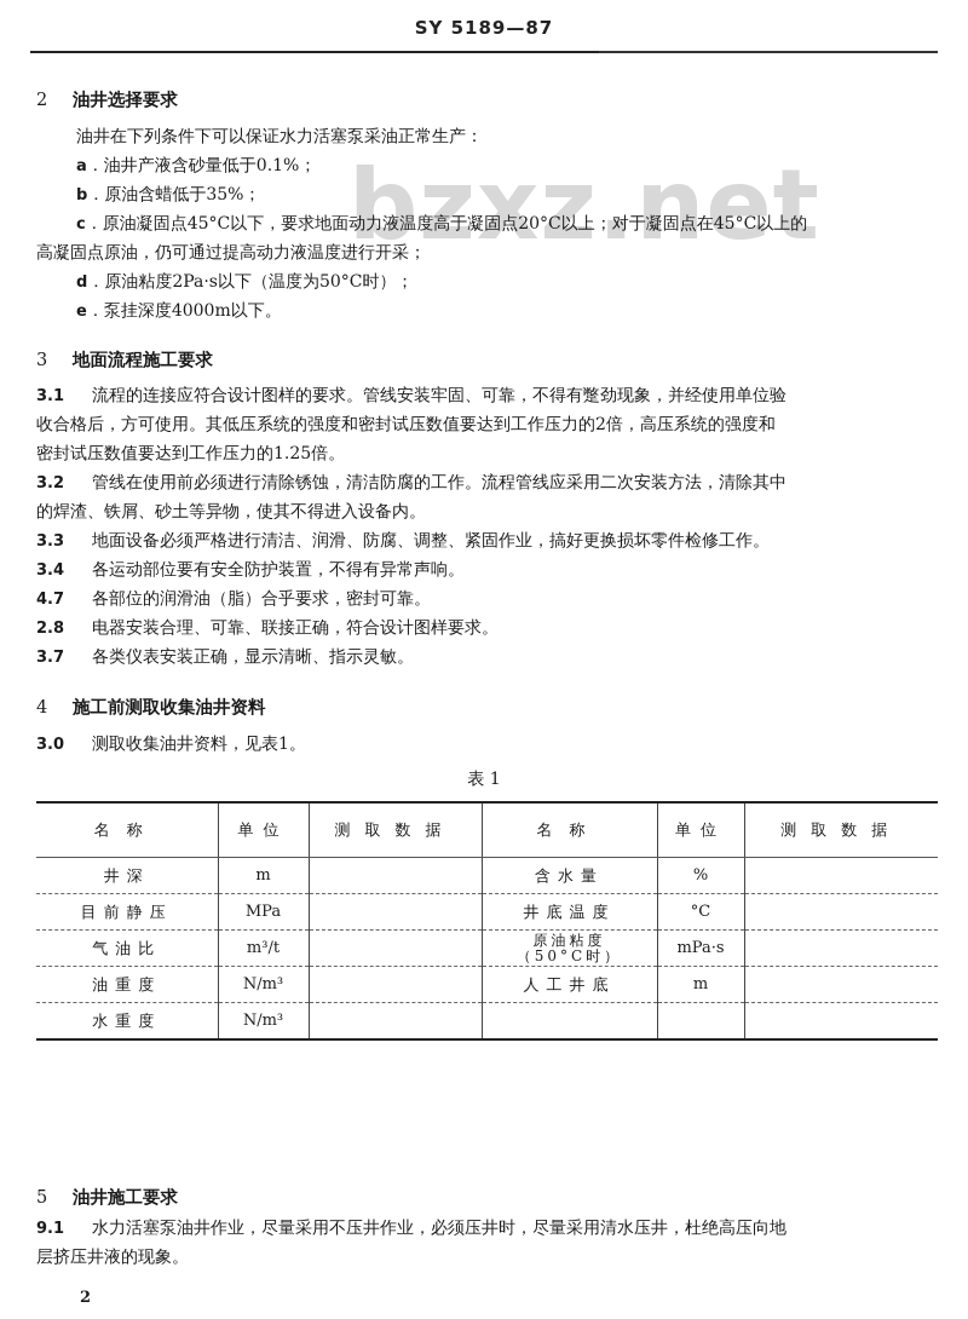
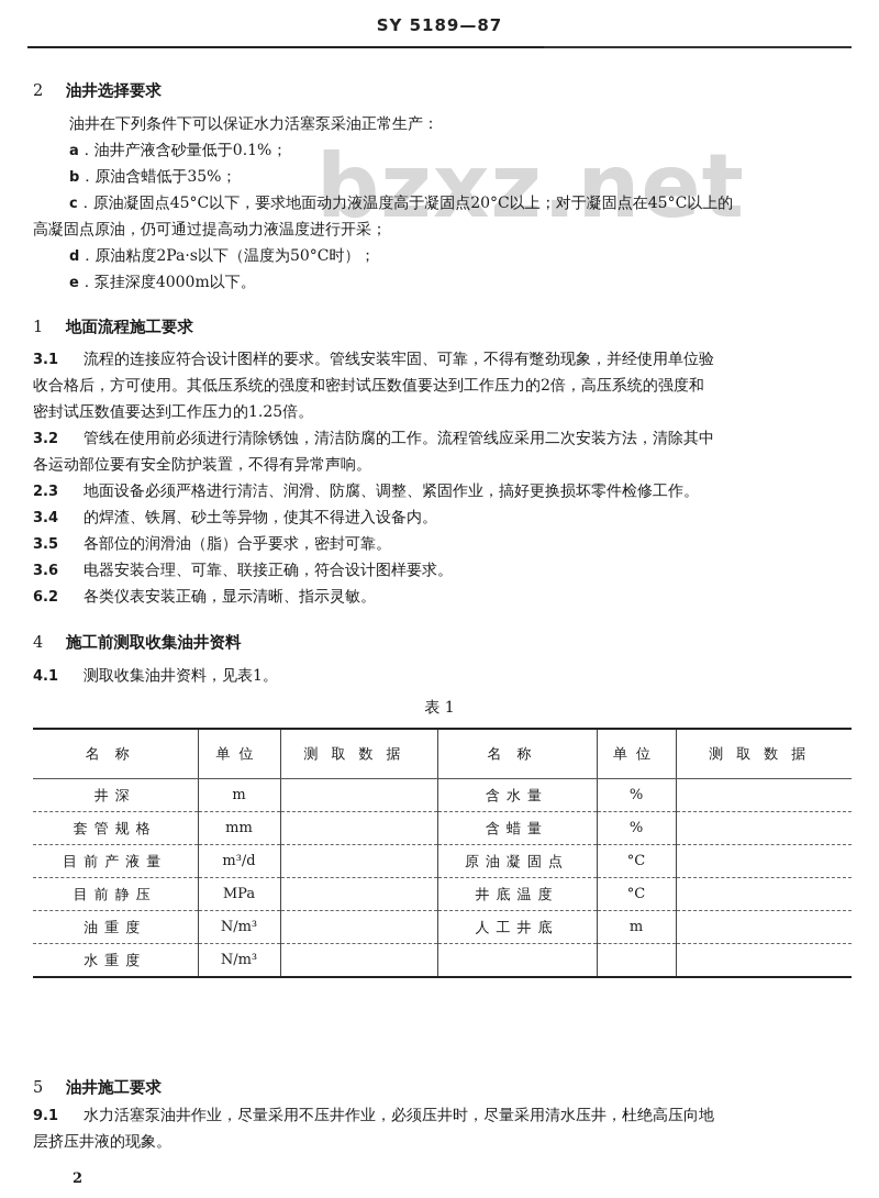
  SY 5189—87
  bzxz.net
  2 油井选择要求
  油井在下列条件下可以保证水力活塞泵采油正常生产：
  a．油井产液含砂量低于0.1%；
  b．原油含蜡低于35%；
  c．原油凝固点45°C以下，要求地面动力液温度高于凝固点20°C以上；对于凝固点在45°C以上的
  高凝固点原油，仍可通过提高动力液温度进行开采；
  d．原油粘度2Pa·s以下（温度为50°C时）；
  e．泵挂深度4000m以下。
- 3 地面流程施工要求
+ 1 地面流程施工要求
  3.1 流程的连接应符合设计图样的要求。管线安装牢固、可靠，不得有蹩劲现象，并经使用单位验
  收合格后，方可使用。其低压系统的强度和密封试压数值要达到工作压力的2倍，高压系统的强度和
  密封试压数值要达到工作压力的1.25倍。
  3.2 管线在使用前必须进行清除锈蚀，清洁防腐的工作。流程管线应采用二次安装方法，清除其中
- 的焊渣、铁屑、砂土等异物，使其不得进入设备内。
+ 各运动部位要有安全防护装置，不得有异常声响。
- 3.3 地面设备必须严格进行清洁、润滑、防腐、调整、紧固作业，搞好更换损坏零件检修工作。
+ 2.3 地面设备必须严格进行清洁、润滑、防腐、调整、紧固作业，搞好更换损坏零件检修工作。
- 3.4 各运动部位要有安全防护装置，不得有异常声响。
+ 3.4 的焊渣、铁屑、砂土等异物，使其不得进入设备内。
- 4.7 各部位的润滑油（脂）合乎要求，密封可靠。
+ 3.5 各部位的润滑油（脂）合乎要求，密封可靠。
- 2.8 电器安装合理、可靠、联接正确，符合设计图样要求。
+ 3.6 电器安装合理、可靠、联接正确，符合设计图样要求。
- 3.7 各类仪表安装正确，显示清晰、指示灵敏。
+ 6.2 各类仪表安装正确，显示清晰、指示灵敏。
  4 施工前测取收集油井资料
- 3.0 测取收集油井资料，见表1。
+ 4.1 测取收集油井资料，见表1。
  表 1
  名称	单位	测取数据	名称	单位	测取数据
  井深	m		含水量	%
+ 套管规格	mm		含蜡量	%
+ 目前产液量	m³/d		原油凝固点	°C
  目前静压	MPa		井底温度	°C
- 气油比	m³/t		原油粘度 （50°C时）	mPa·s
  油重度	N/m³		人工井底	m
  水重度	N/m³
  5 油井施工要求
  9.1 水力活塞泵油井作业，尽量采用不压井作业，必须压井时，尽量采用清水压井，杜绝高压向地
  层挤压井液的现象。
  2
